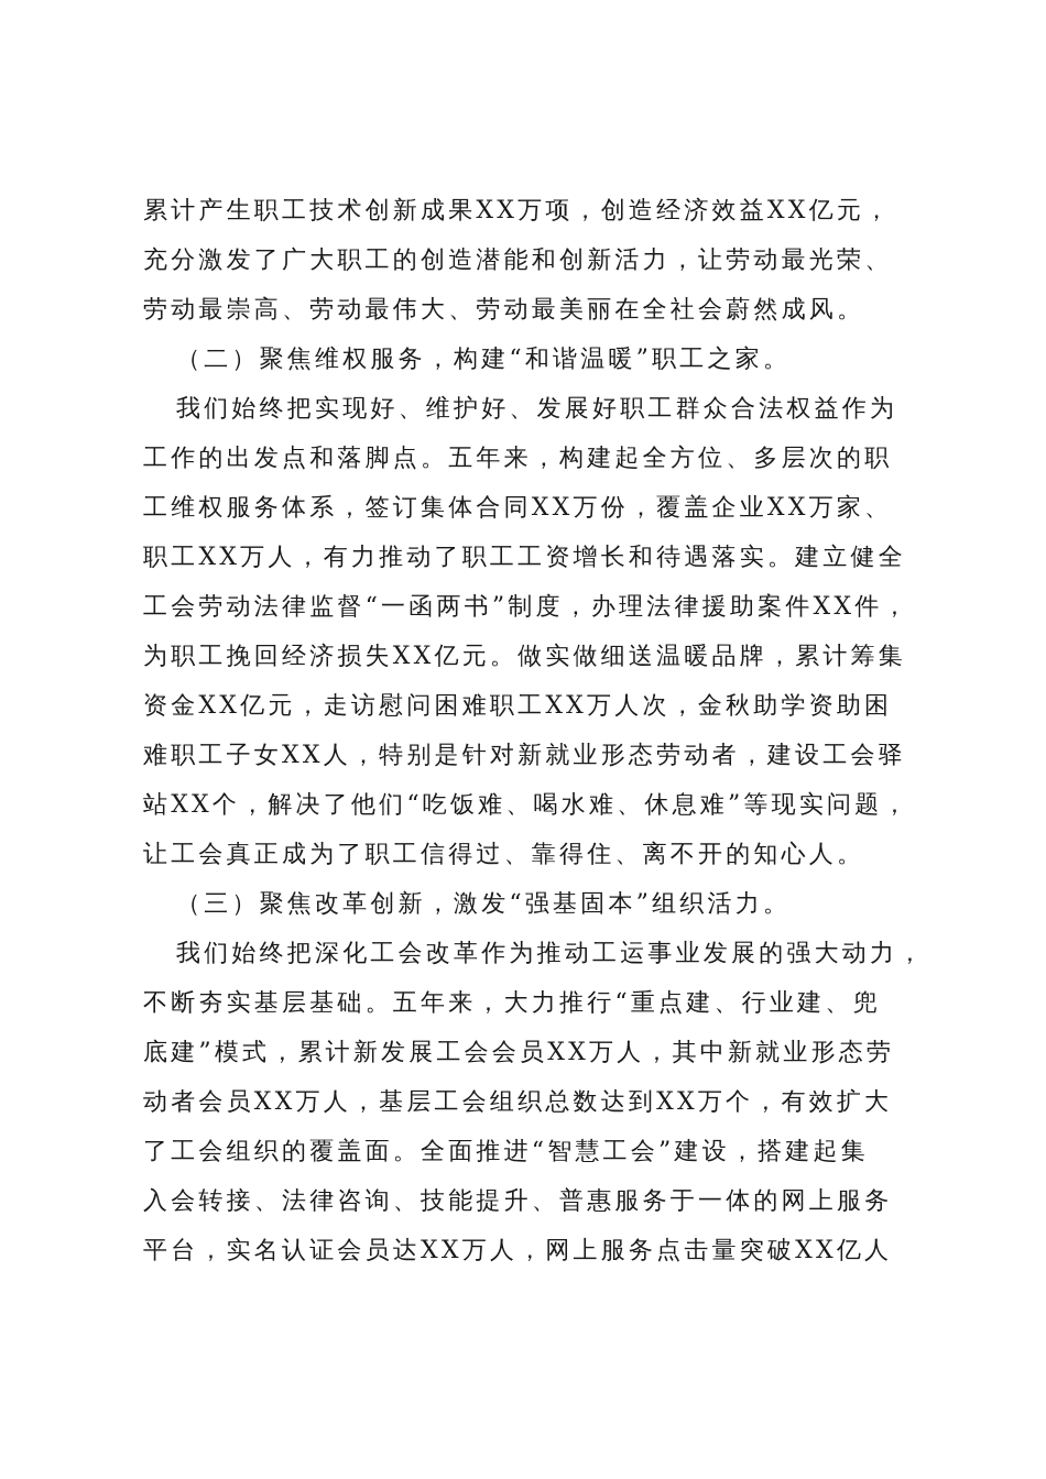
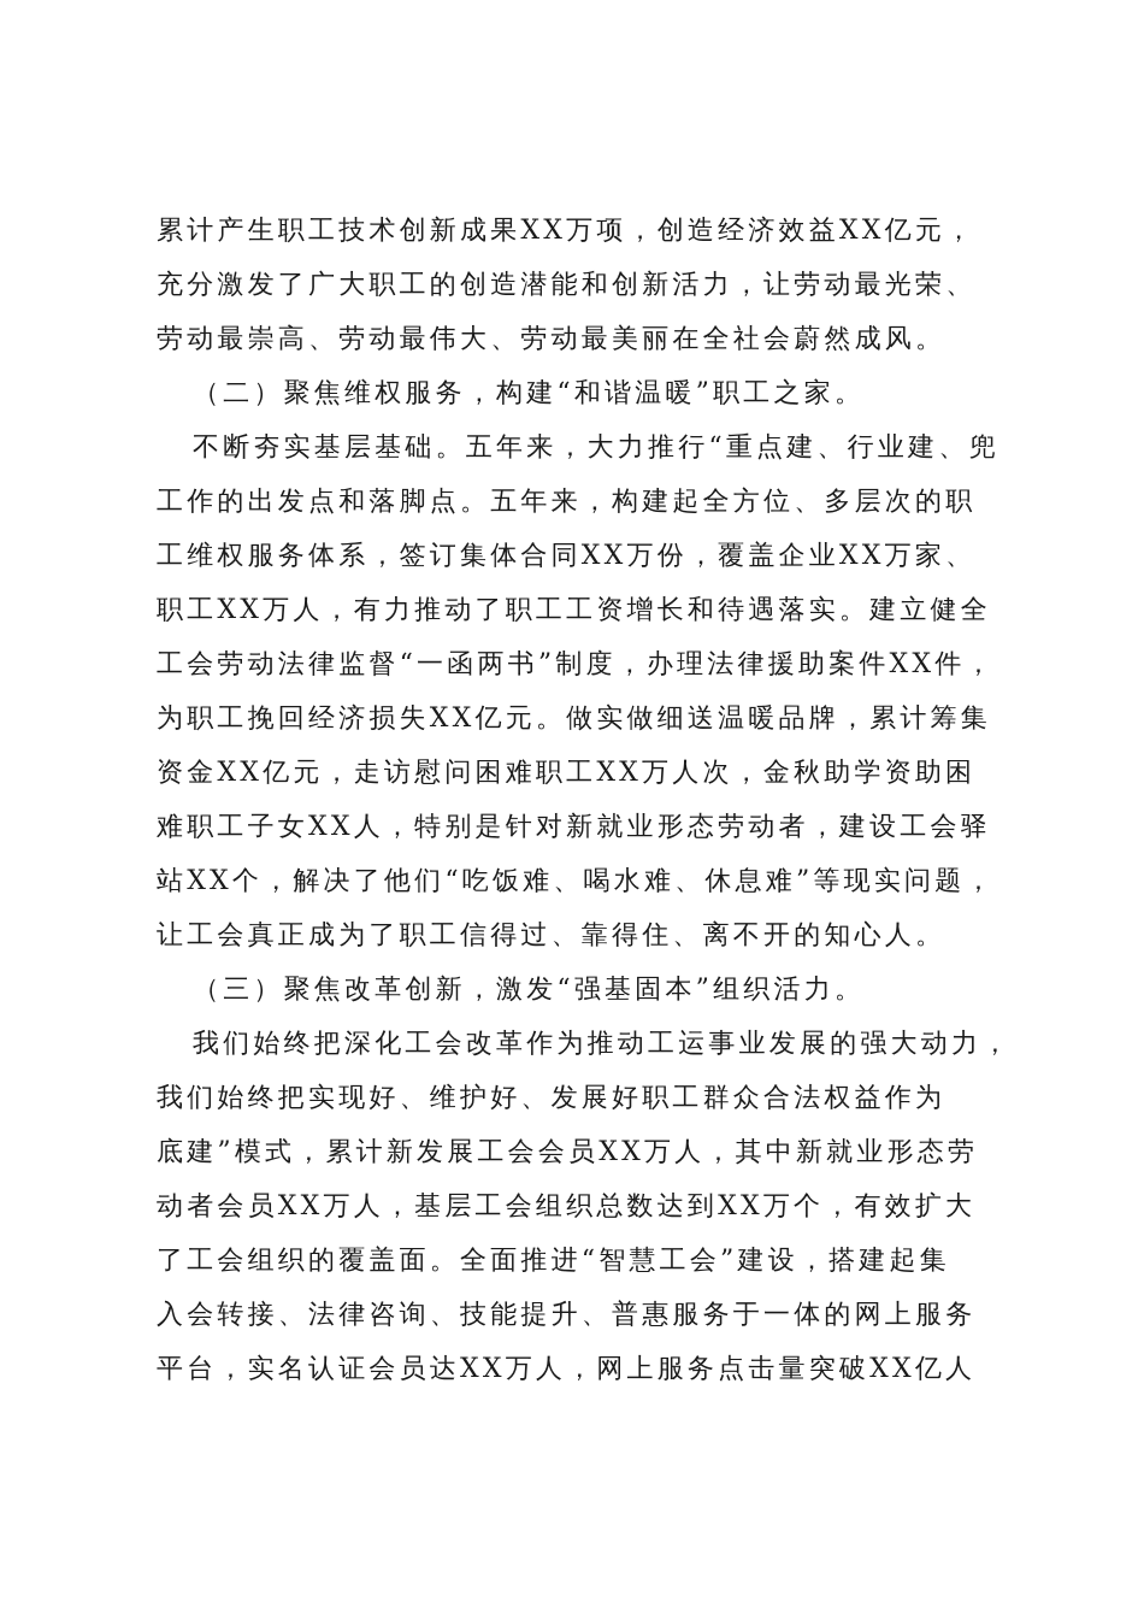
  累计产生职工技术创新成果XX万项，创造经济效益XX亿元，
  充分激发了广大职工的创造潜能和创新活力，让劳动最光荣、
  劳动最崇高、劳动最伟大、劳动最美丽在全社会蔚然成风。
  （二）聚焦维权服务，构建“和谐温暖”职工之家。
- 我们始终把实现好、维护好、发展好职工群众合法权益作为
+ 不断夯实基层基础。五年来，大力推行“重点建、行业建、兜
  工作的出发点和落脚点。五年来，构建起全方位、多层次的职
  工维权服务体系，签订集体合同XX万份，覆盖企业XX万家、
  职工XX万人，有力推动了职工工资增长和待遇落实。建立健全
  工会劳动法律监督“一函两书”制度，办理法律援助案件XX件，
  为职工挽回经济损失XX亿元。做实做细送温暖品牌，累计筹集
  资金XX亿元，走访慰问困难职工XX万人次，金秋助学资助困
  难职工子女XX人，特别是针对新就业形态劳动者，建设工会驿
  站XX个，解决了他们“吃饭难、喝水难、休息难”等现实问题，
  让工会真正成为了职工信得过、靠得住、离不开的知心人。
  （三）聚焦改革创新，激发“强基固本”组织活力。
  我们始终把深化工会改革作为推动工运事业发展的强大动力，
- 不断夯实基层基础。五年来，大力推行“重点建、行业建、兜
+ 我们始终把实现好、维护好、发展好职工群众合法权益作为
  底建”模式，累计新发展工会会员XX万人，其中新就业形态劳
  动者会员XX万人，基层工会组织总数达到XX万个，有效扩大
  了工会组织的覆盖面。全面推进“智慧工会”建设，搭建起集
  入会转接、法律咨询、技能提升、普惠服务于一体的网上服务
  平台，实名认证会员达XX万人，网上服务点击量突破XX亿人
